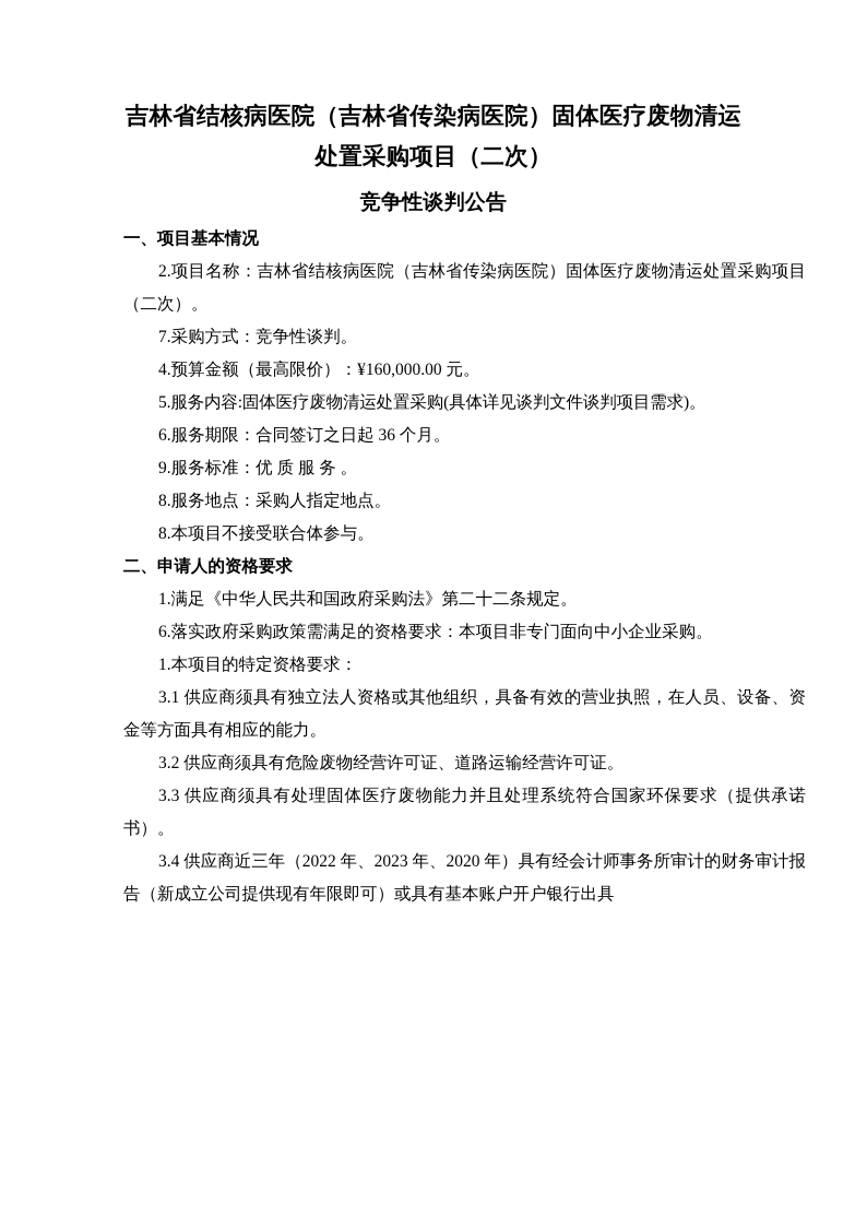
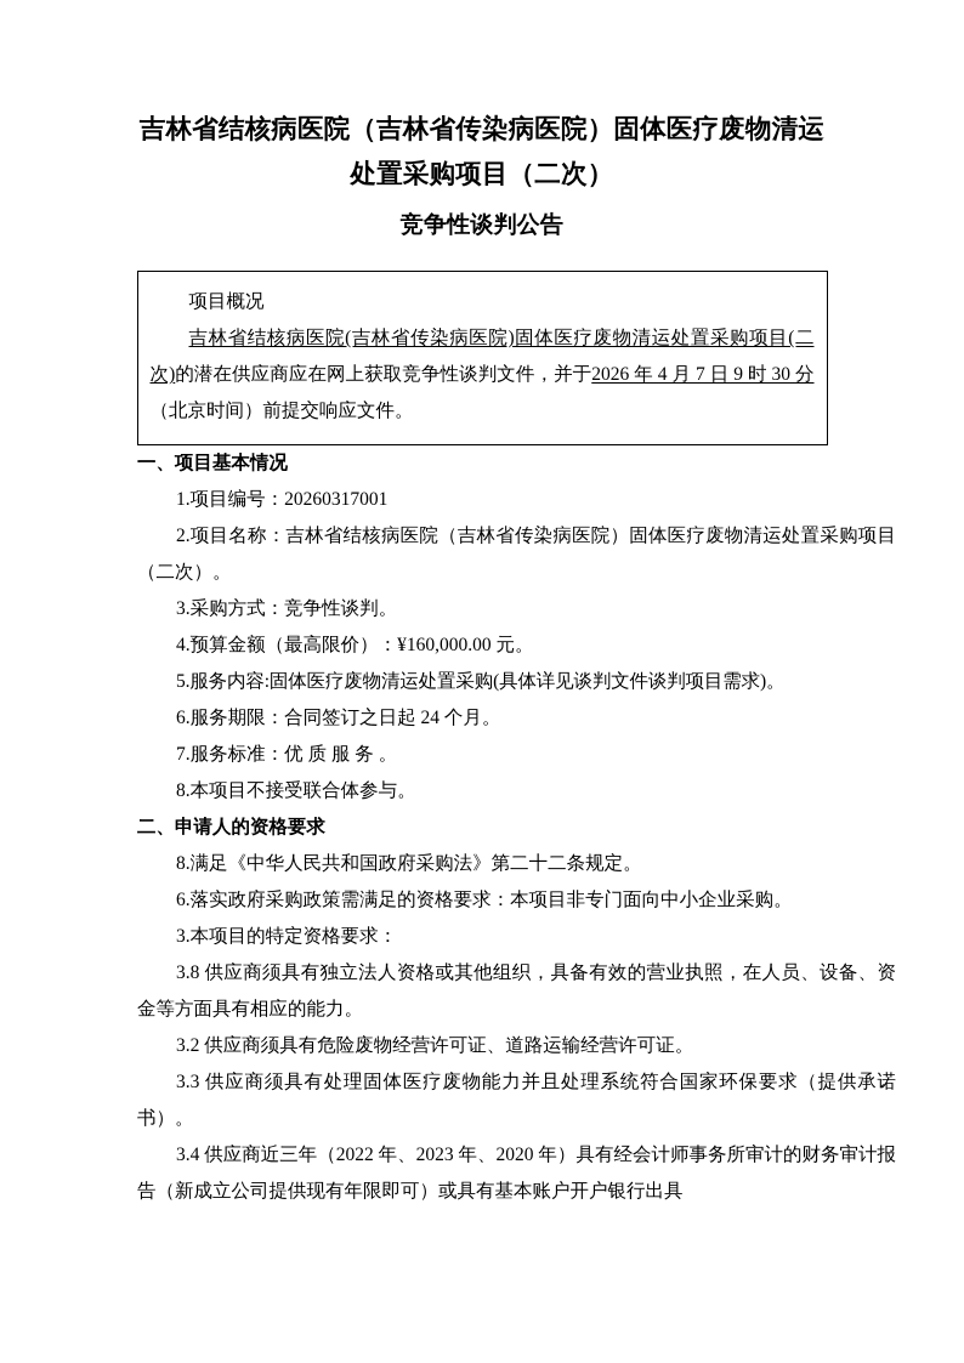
  吉林省结核病医院（吉林省传染病医院）固体医疗废物清运
  处置采购项目（二次）
  竞争性谈判公告
+ 项目概况
+ 吉林省结核病医院(吉林省传染病医院)固体医疗废物清运处置采购项目(二次)的潜在供应商应在网上获取竞争性谈判文件，并于2026 年 4 月 7 日 9 时 30 分（北京时间）前提交响应文件。
  一、项目基本情况
+ 1.项目编号：20260317001
  2.项目名称：吉林省结核病医院（吉林省传染病医院）固体医疗废物清运处置采购项目（二次）。
- 7.采购方式：竞争性谈判。
+ 3.采购方式：竞争性谈判。
  4.预算金额（最高限价）：¥160,000.00 元。
  5.服务内容:固体医疗废物清运处置采购(具体详见谈判文件谈判项目需求)。
- 6.服务期限：合同签订之日起 36 个月。
+ 6.服务期限：合同签订之日起 24 个月。
- 9.服务标准：优 质 服 务 。
+ 7.服务标准：优 质 服 务 。
- 8.服务地点：采购人指定地点。
  8.本项目不接受联合体参与。
  二、申请人的资格要求
- 1.满足《中华人民共和国政府采购法》第二十二条规定。
+ 8.满足《中华人民共和国政府采购法》第二十二条规定。
  6.落实政府采购政策需满足的资格要求：本项目非专门面向中小企业采购。
- 1.本项目的特定资格要求：
+ 3.本项目的特定资格要求：
- 3.1 供应商须具有独立法人资格或其他组织，具备有效的营业执照，在人员、设备、资金等方面具有相应的能力。
+ 3.8 供应商须具有独立法人资格或其他组织，具备有效的营业执照，在人员、设备、资金等方面具有相应的能力。
  3.2 供应商须具有危险废物经营许可证、道路运输经营许可证。
  3.3 供应商须具有处理固体医疗废物能力并且处理系统符合国家环保要求（提供承诺书）。
  3.4 供应商近三年（2022 年、2023 年、2020 年）具有经会计师事务所审计的财务审计报告（新成立公司提供现有年限即可）或具有基本账户开户银行出具
